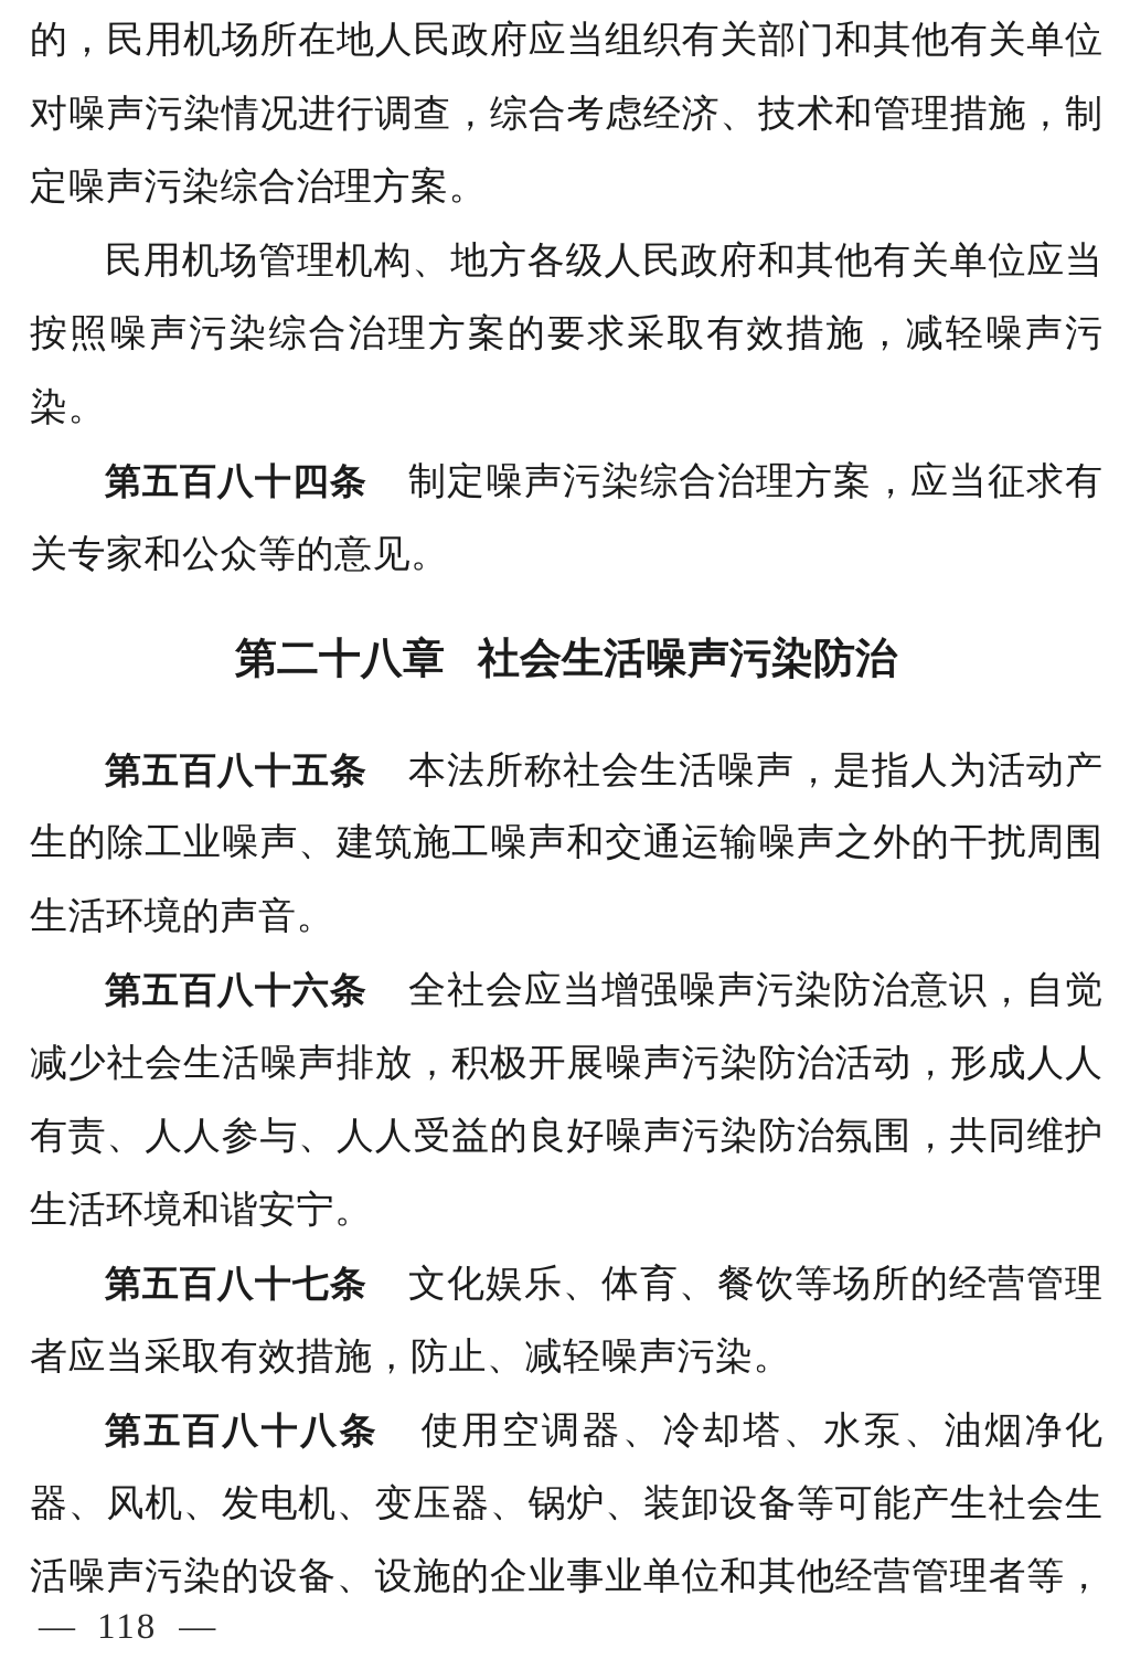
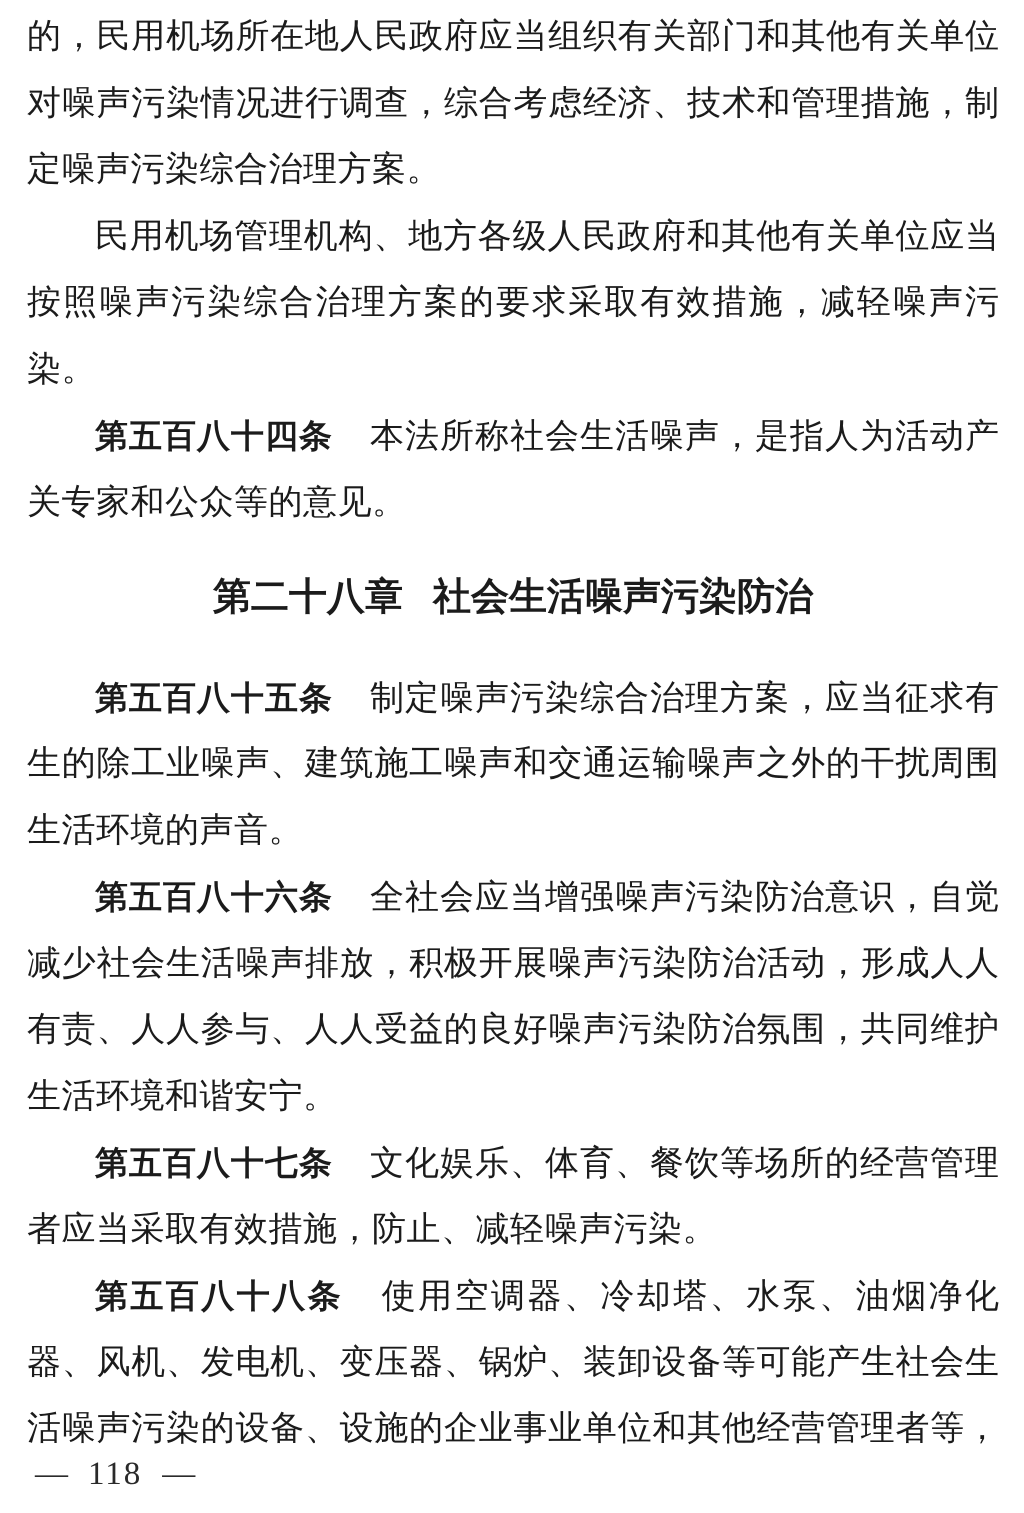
  的，民用机场所在地人民政府应当组织有关部门和其他有关单位
  对噪声污染情况进行调查，综合考虑经济、技术和管理措施，制
  定噪声污染综合治理方案。
  民用机场管理机构、地方各级人民政府和其他有关单位应当
  按照噪声污染综合治理方案的要求采取有效措施，减轻噪声污
  染。
- 第五百八十四条 制定噪声污染综合治理方案，应当征求有
+ 第五百八十四条 本法所称社会生活噪声，是指人为活动产
  关专家和公众等的意见。
  第二十八章 社会生活噪声污染防治
- 第五百八十五条 本法所称社会生活噪声，是指人为活动产
+ 第五百八十五条 制定噪声污染综合治理方案，应当征求有
  生的除工业噪声、建筑施工噪声和交通运输噪声之外的干扰周围
  生活环境的声音。
  第五百八十六条 全社会应当增强噪声污染防治意识，自觉
  减少社会生活噪声排放，积极开展噪声污染防治活动，形成人人
  有责、人人参与、人人受益的良好噪声污染防治氛围，共同维护
  生活环境和谐安宁。
  第五百八十七条 文化娱乐、体育、餐饮等场所的经营管理
  者应当采取有效措施，防止、减轻噪声污染。
  第五百八十八条 使用空调器、冷却塔、水泵、油烟净化
  器、风机、发电机、变压器、锅炉、装卸设备等可能产生社会生
  活噪声污染的设备、设施的企业事业单位和其他经营管理者等，
  — 118 —
